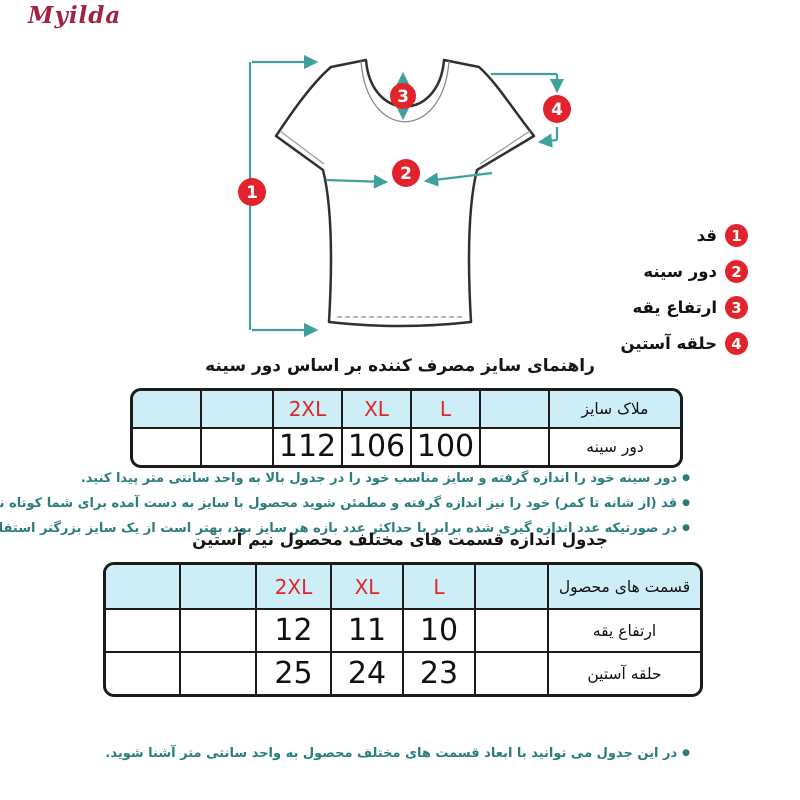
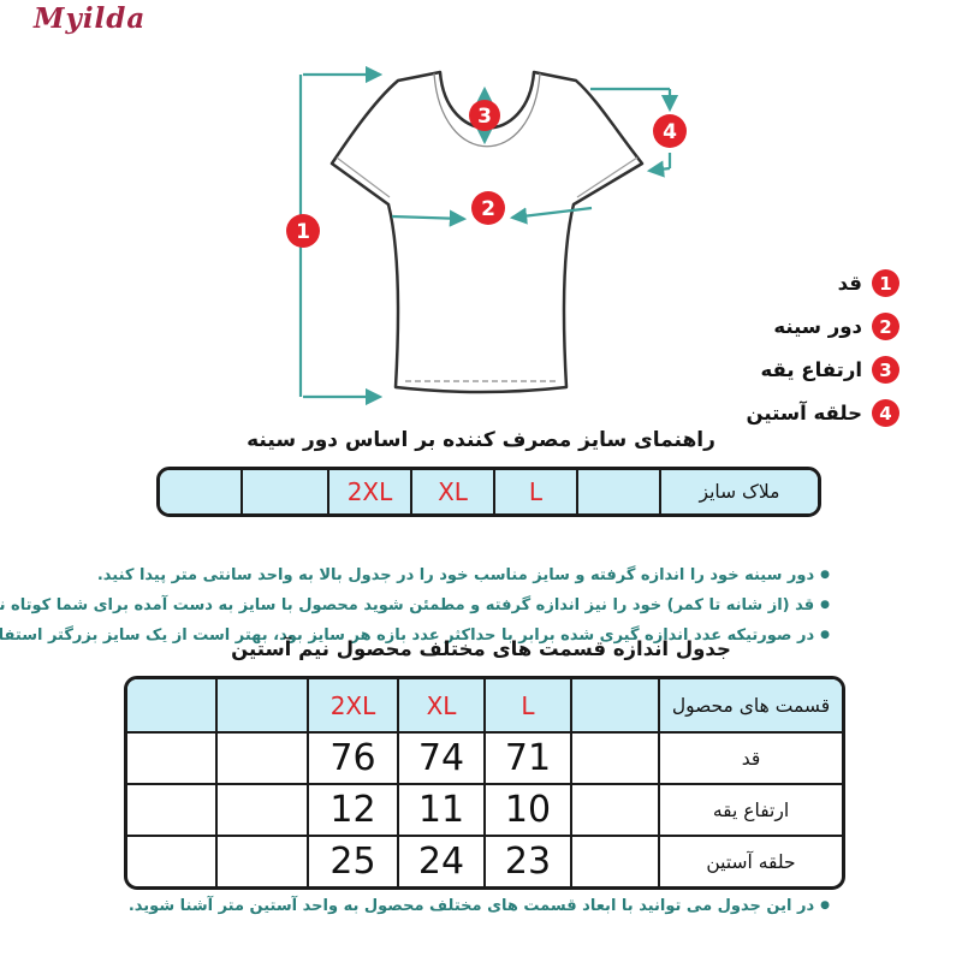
  Myilda
  1
  2
  3
  4
  1
  قد
  2
  دور سینه
  3
  ارتفاع یقه
  4
  حلقه آستین
  راهنمای سایز مصرف کننده بر اساس دور سینه
  		2XL	XL	L		ملاک سایز
- 		112	106	100		دور سینه
  ●دور سینه خود را اندازه گرفته و سایز مناسب خود را در جدول بالا به واحد سانتی متر پیدا کنید.
  ●قد (از شانه تا کمر) خود را نیز اندازه گرفته و مطمئن شوید محصول با سایز به دست آمده برای شما کوتاه ن
  ●در صورتیکه عدد اندازه گیری شده برابر با حداکثر عدد بازه هر سایز بود، بهتر است از یک سایز بزرگتر استفا
  جدول اندازه قسمت های مختلف محصول نیم آستین
  		2XL	XL	L		قسمت های محصول
+ 		76	74	71		قد
  		12	11	10		ارتفاع یقه
  		25	24	23		حلقه آستین
- ●در این جدول می توانید با ابعاد قسمت های مختلف محصول به واحد سانتی متر آشنا شوید.
+ ●در این جدول می توانید با ابعاد قسمت های مختلف محصول به واحد آستین متر آشنا شوید.
